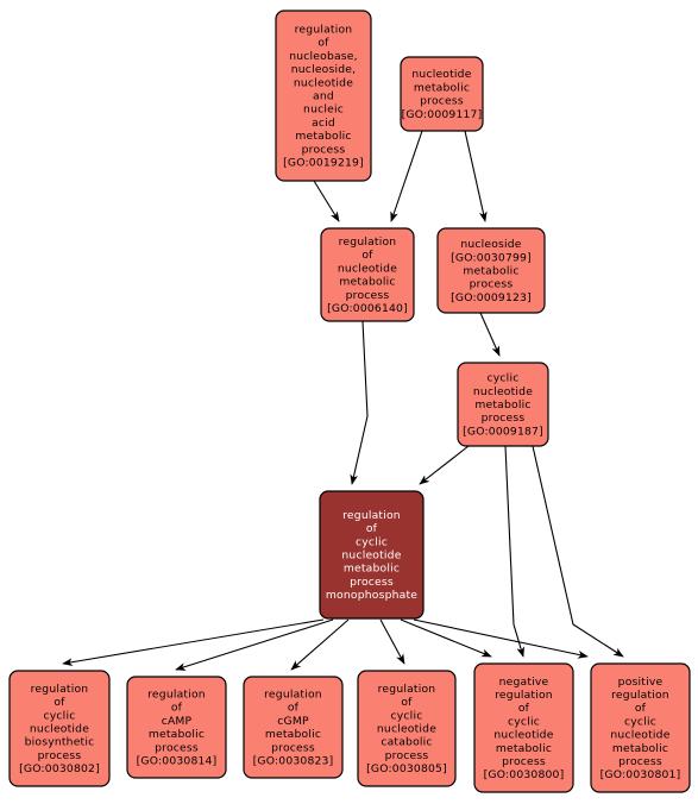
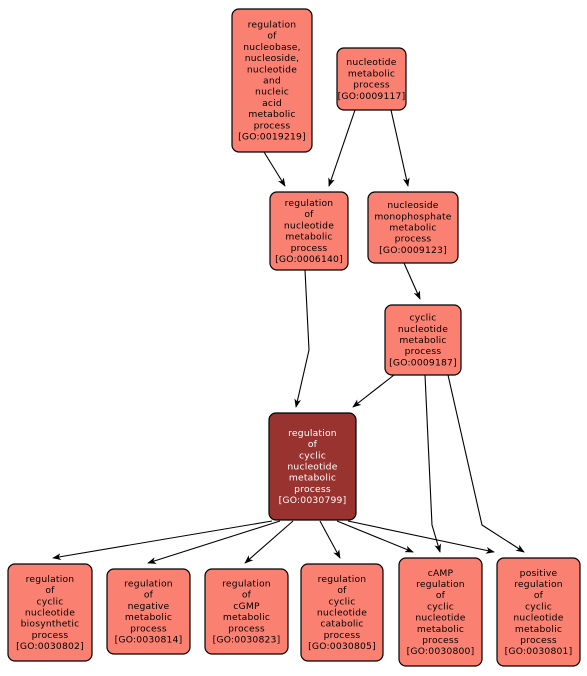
  regulation
  of
  nucleobase,
  nucleoside,
  nucleotide
  and
  nucleic
  acid
  metabolic
  process
  [GO:0019219]
  nucleotide
  metabolic
  process
  [GO:0009117]
  regulation
  of
  nucleotide
  metabolic
  process
  [GO:0006140]
  nucleoside
- [GO:0030799]
+ monophosphate
  metabolic
  process
  [GO:0009123]
  cyclic
  nucleotide
  metabolic
  process
  [GO:0009187]
  regulation
  of
  cyclic
  nucleotide
  metabolic
  process
- monophosphate
+ [GO:0030799]
  regulation
  of
  cyclic
  nucleotide
  biosynthetic
  process
  [GO:0030802]
  regulation
  of
- cAMP
+ negative
  metabolic
  process
  [GO:0030814]
  regulation
  of
  cGMP
  metabolic
  process
  [GO:0030823]
  regulation
  of
  cyclic
  nucleotide
  catabolic
  process
  [GO:0030805]
- negative
+ cAMP
  regulation
  of
  cyclic
  nucleotide
  metabolic
  process
  [GO:0030800]
  positive
  regulation
  of
  cyclic
  nucleotide
  metabolic
  process
  [GO:0030801]
